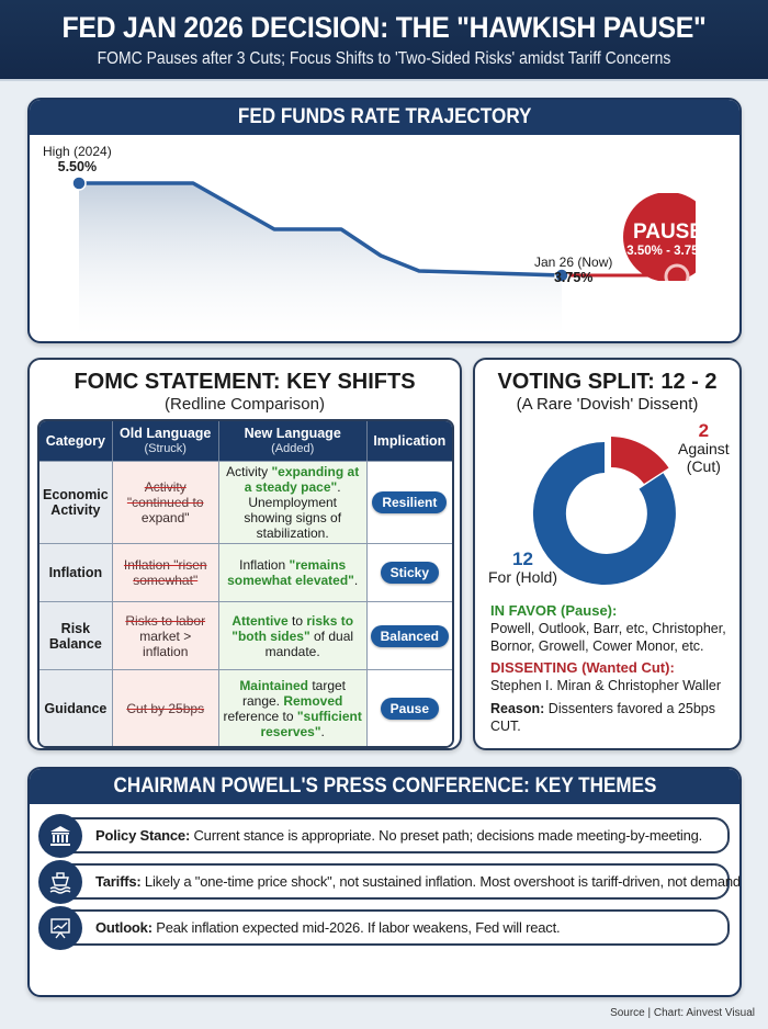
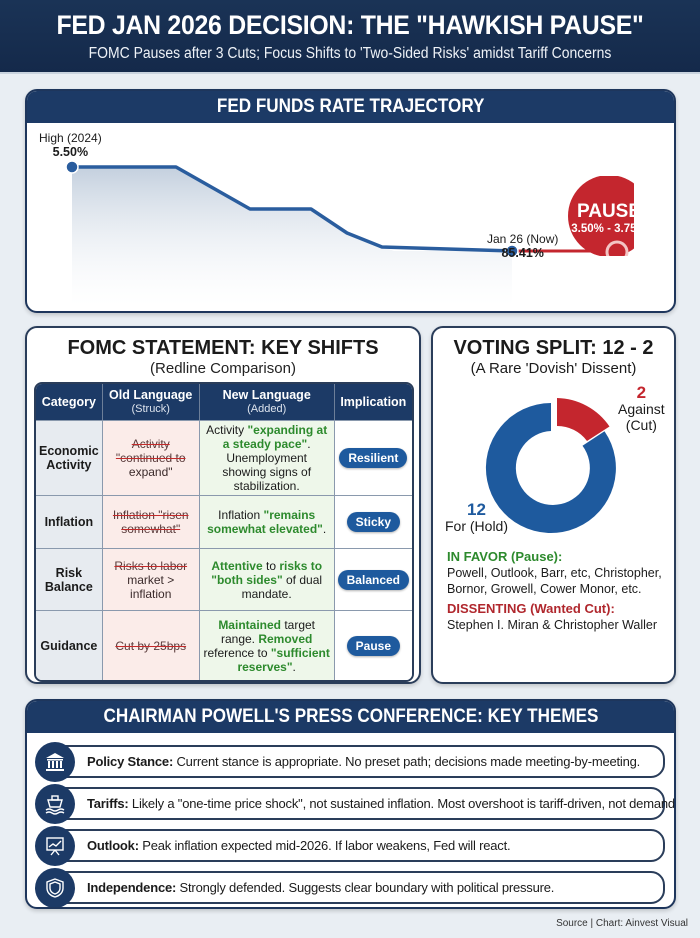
  FED JAN 2026 DECISION: THE "HAWKISH PAUSE"
  FOMC Pauses after 3 Cuts; Focus Shifts to 'Two-Sided Risks' amidst Tariff Concerns
  FED FUNDS RATE TRAJECTORY
  High (2024)
  5.50%
  Jan 26 (Now)
- 3.75%
+ 85.41%
  PAUSE
  3.50% - 3.75%
  FOMC STATEMENT: KEY SHIFTS
  (Redline Comparison)
  Category	Old Language(Struck)	New Language(Added)	Implication
  Economic Activity	Activity "continued toexpand"	Activity "expanding at a steady pace". Unemployment showing signs of stabilization.	Resilient
  Inflation	Inflation "risen somewhat"	Inflation "remains somewhat elevated".	Sticky
  Risk Balance	Risks to labormarket > inflation	Attentive to risks to "both sides" of dual mandate.	Balanced
  Guidance	Cut by 25bps	Maintained target range. Removed reference to "sufficient reserves".	Pause
  VOTING SPLIT: 12 - 2
  (A Rare 'Dovish' Dissent)
  2
  Against
  (Cut)
  12
  For (Hold)
  IN FAVOR (Pause):
  Powell, Outlook, Barr, etc, Christopher, Bornor, Growell, Cower Monor, etc.
  DISSENTING (Wanted Cut):
  Stephen I. Miran & Christopher Waller
- Reason: Dissenters favored a 25bps CUT.
  CHAIRMAN POWELL'S PRESS CONFERENCE: KEY THEMES
  Policy Stance: Current stance is appropriate. No preset path; decisions made meeting-by-meeting.
  Tariffs: Likely a "one-time price shock", not sustained inflation. Most overshoot is tariff-driven, not demand
  Outlook: Peak inflation expected mid-2026. If labor weakens, Fed will react.
+ Independence: Strongly defended. Suggests clear boundary with political pressure.
  Source | Chart: Ainvest Visual
